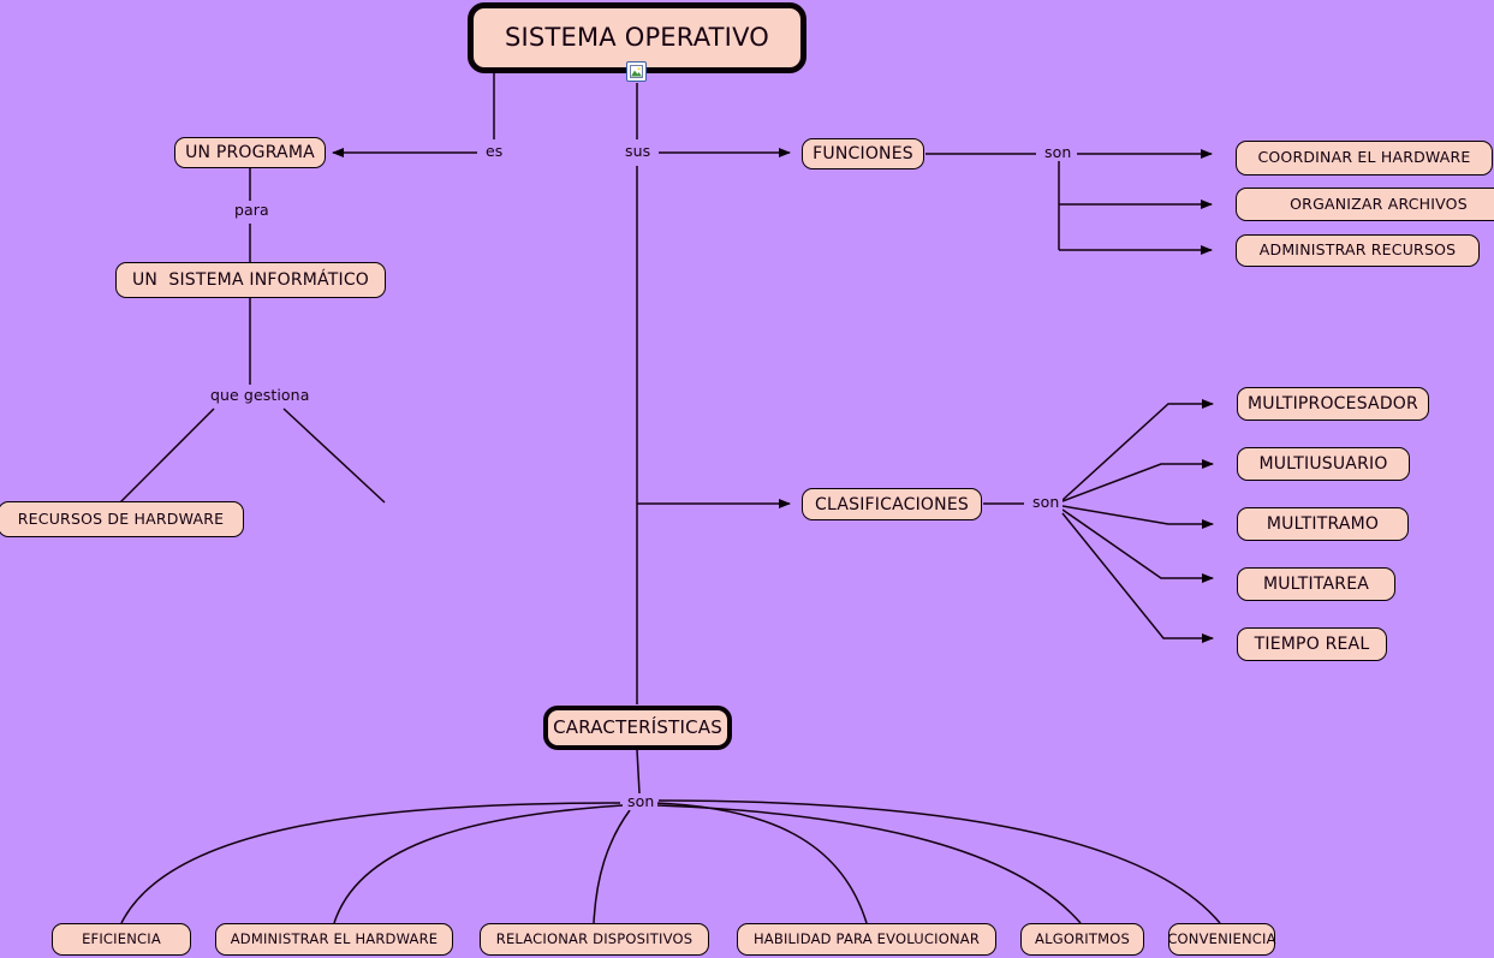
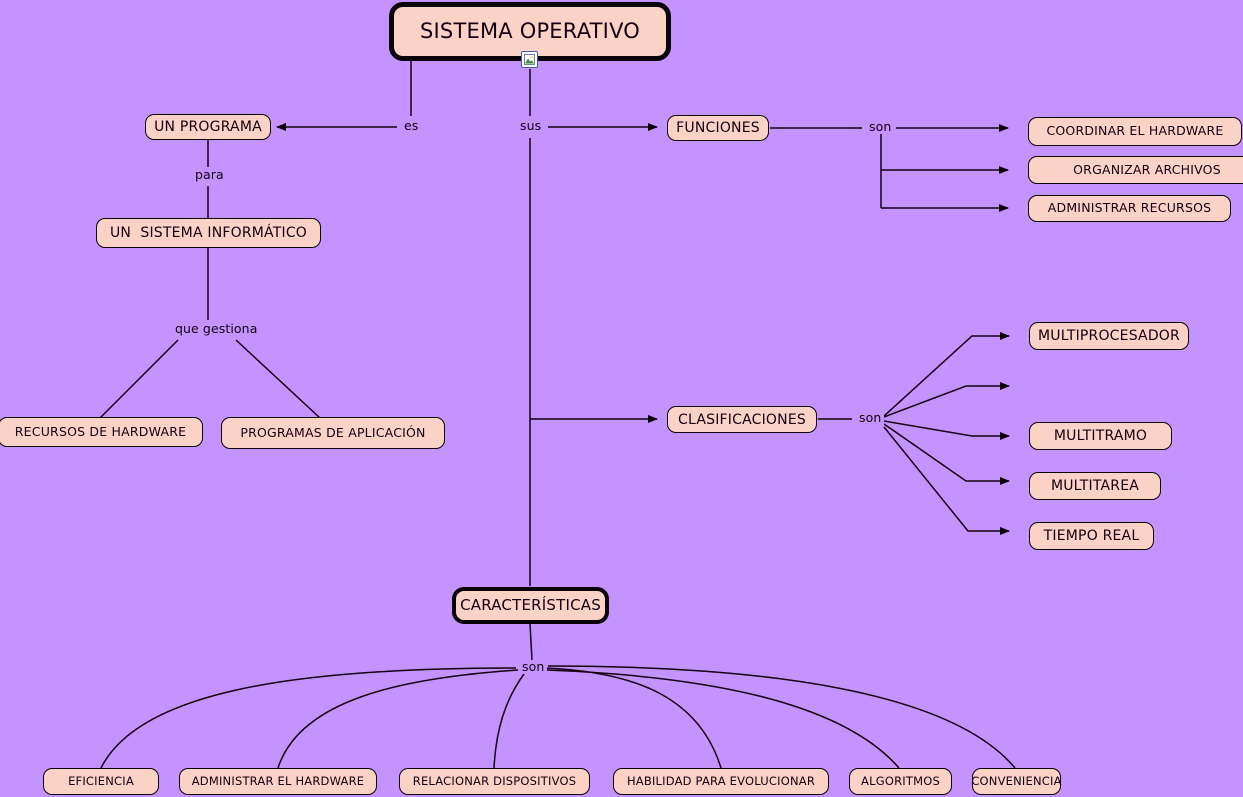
  SISTEMA OPERATIVO
  UN PROGRAMA
  UN SISTEMA INFORMÁTICO
  RECURSOS DE HARDWARE
+ PROGRAMAS DE APLICACIÓN
  FUNCIONES
  COORDINAR EL HARDWARE
  ORGANIZAR ARCHIVOS
  ADMINISTRAR RECURSOS
  CLASIFICACIONES
  MULTIPROCESADOR
- MULTIUSUARIO
  MULTITRAMO
  MULTITAREA
  TIEMPO REAL
  CARACTERÍSTICAS
  EFICIENCIA
  ADMINISTRAR EL HARDWARE
  RELACIONAR DISPOSITIVOS
  HABILIDAD PARA EVOLUCIONAR
  ALGORITMOS
  CONVENIENCIA
  es
  sus
  para
  que gestiona
  son
  son
  son
